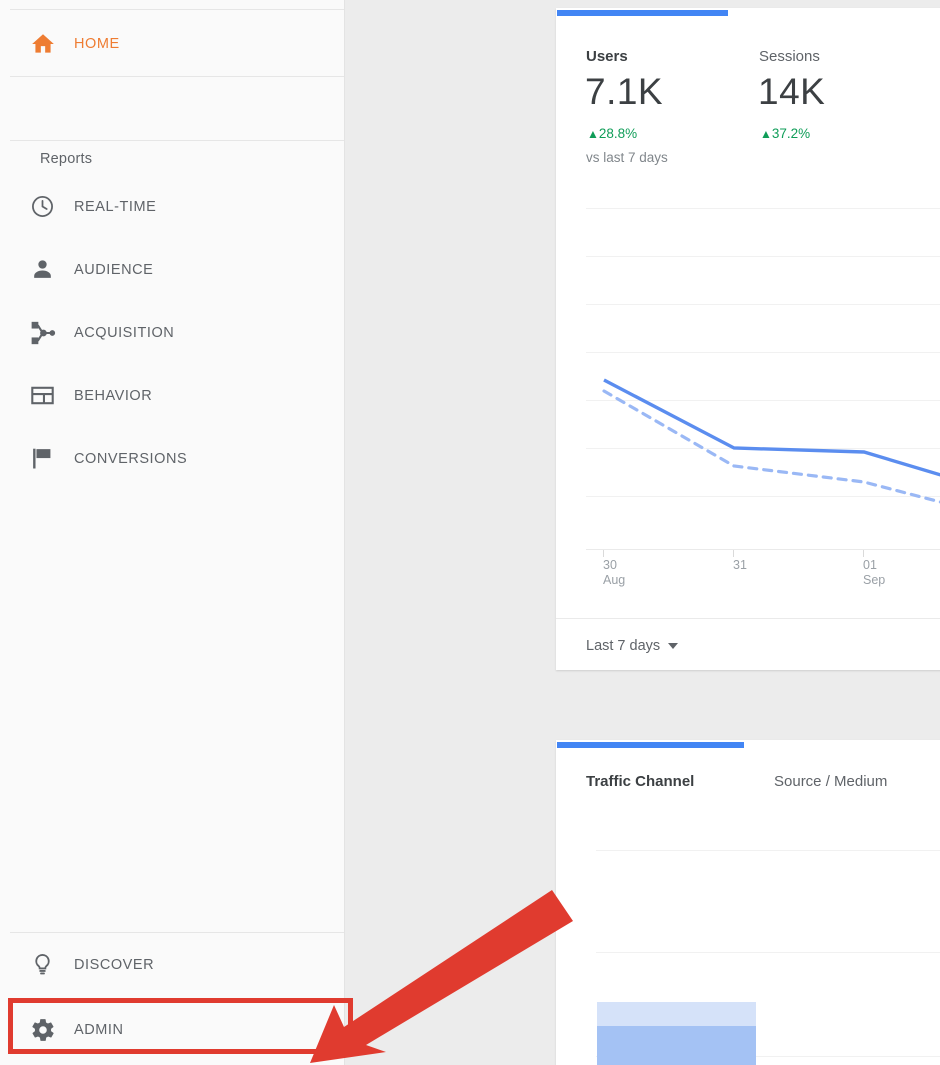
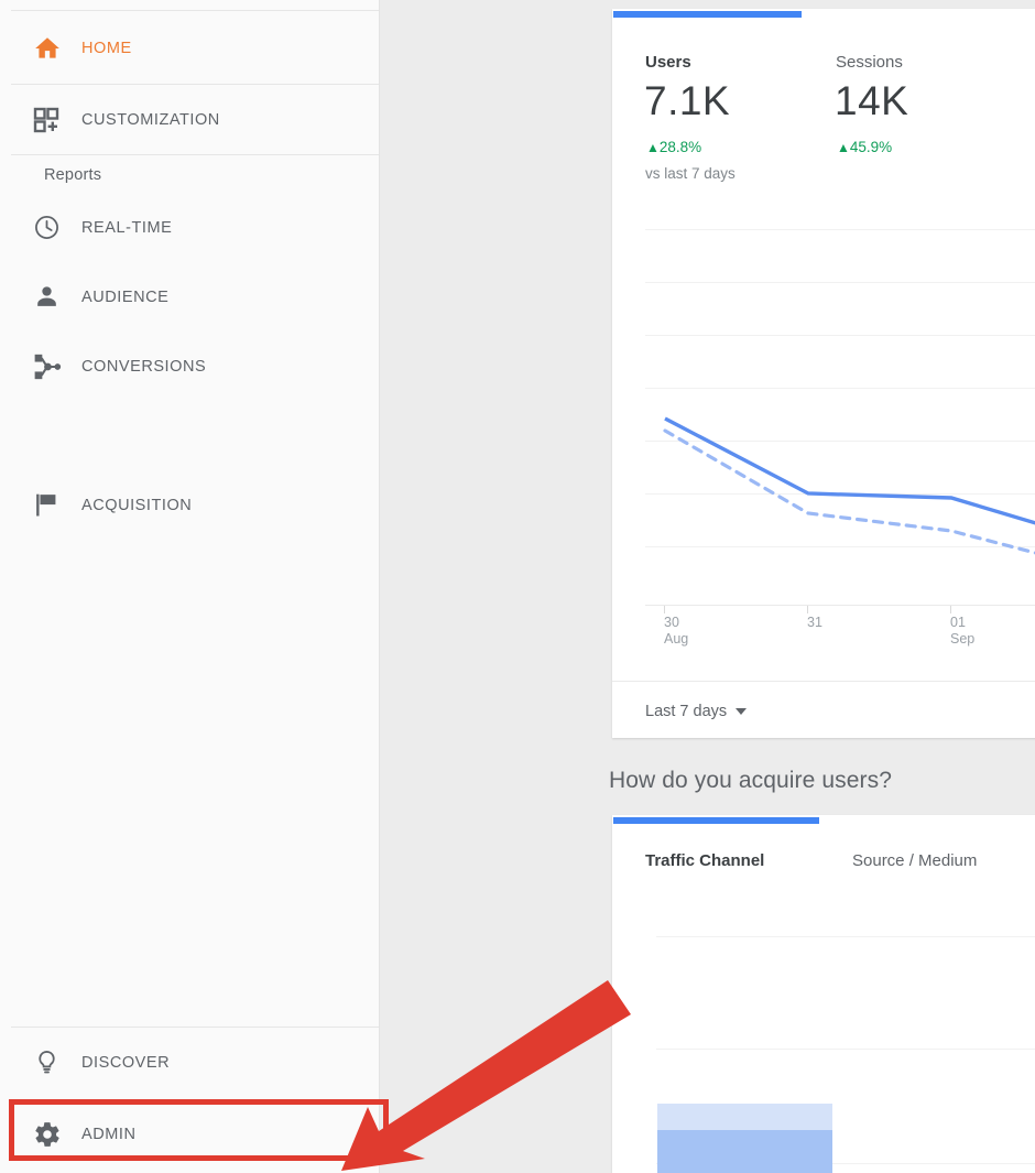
  HOME
+ CUSTOMIZATION
  Reports
  REAL-TIME
  AUDIENCE
- ACQUISITION
+ CONVERSIONS
- BEHAVIOR
- CONVERSIONS
+ ACQUISITION
  DISCOVER
  ADMIN
  Users
  7.1K
  ▲28.8%
  vs last 7 days
  Sessions
  14K
- ▲37.2%
+ ▲45.9%
  30
  Aug
  31
  01
  Sep
  Last 7 days
+ How do you acquire users?
  Traffic Channel
  Source / Medium
